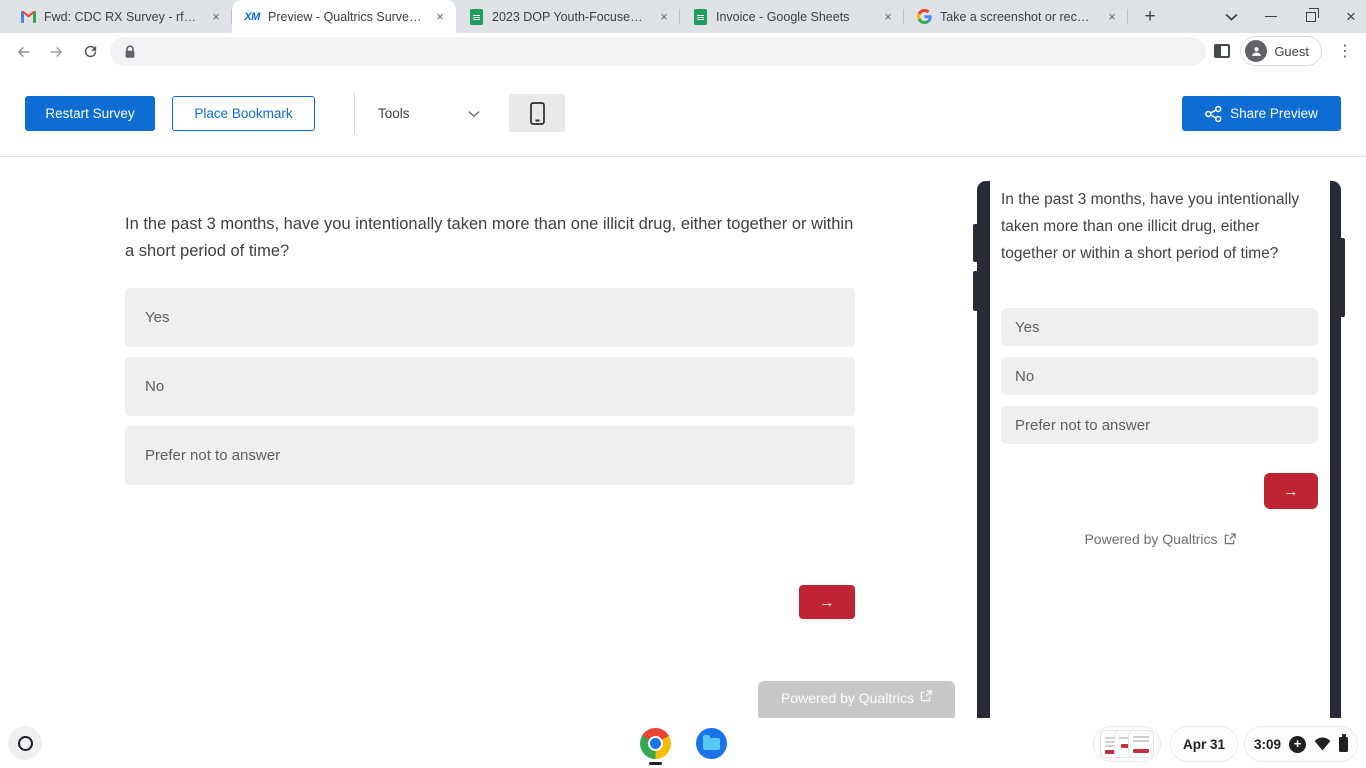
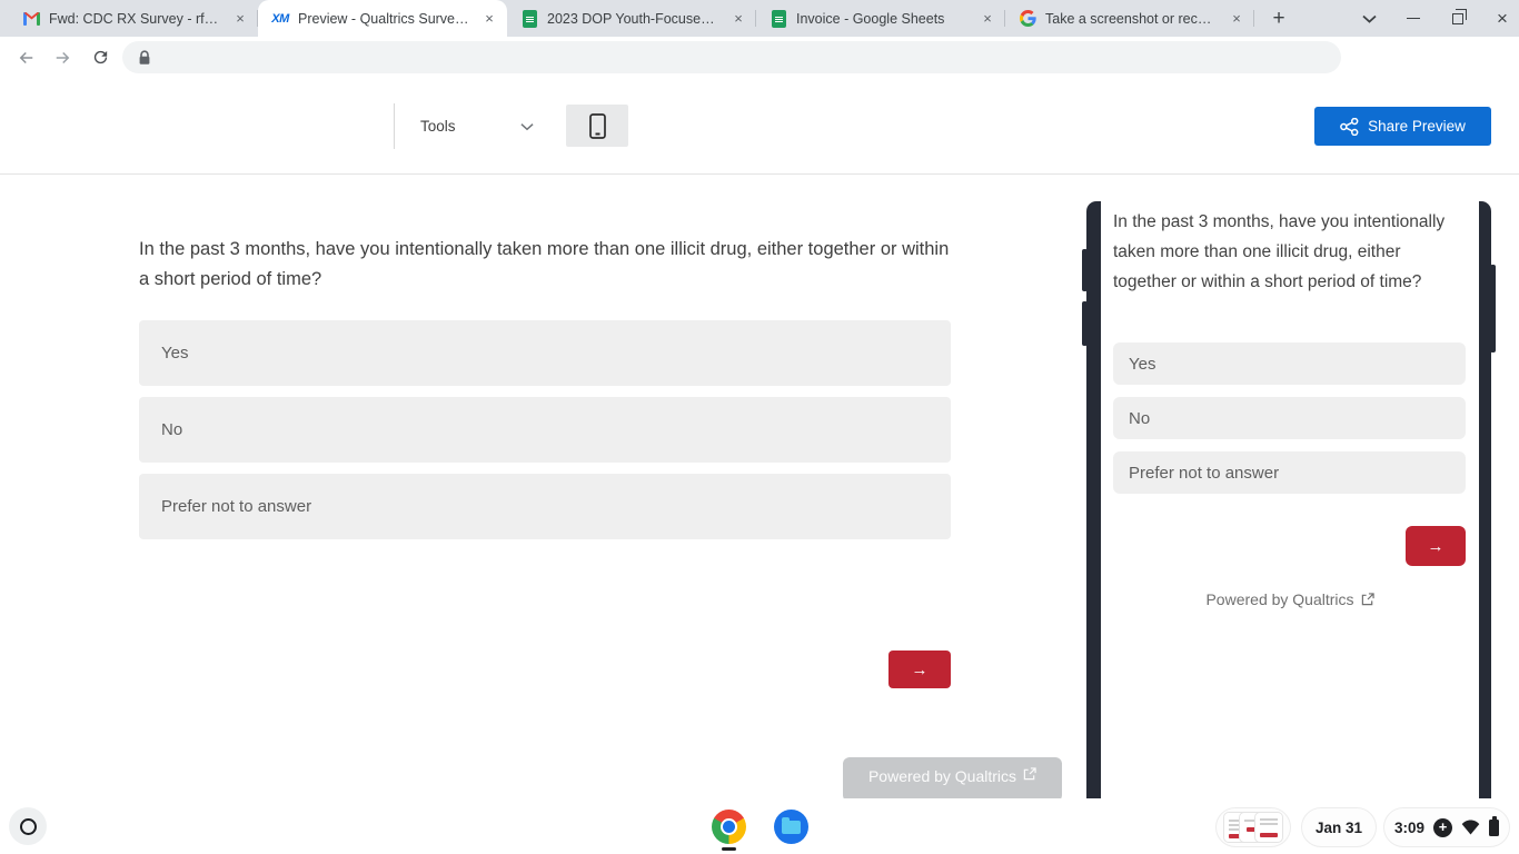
  Fwd: CDC RX Survey - rfrim
  ×
  XM
  Preview - Qualtrics Survey |
  ×
  2023 DOP Youth-Focused E
  ×
  Invoice - Google Sheets
  ×
  Take a screenshot or record
  ×
  +
  ×
- Guest
- ⋮
- Restart Survey
- Place Bookmark
  Tools
  Share Preview
  In the past 3 months, have you intentionally taken more than one illicit drug, either together or within a short period of time?
  Yes
  No
  Prefer not to answer
  →
  Powered by Qualtrics
  In the past 3 months, have you intentionally taken more than one illicit drug, either together or within a short period of time?
  Yes
  No
  Prefer not to answer
  →
  Powered by Qualtrics
- Apr 31
+ Jan 31
  3:09
  +
